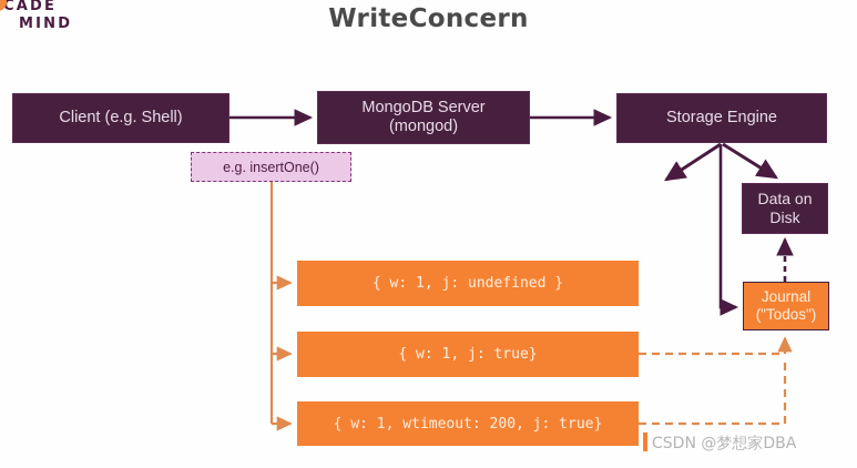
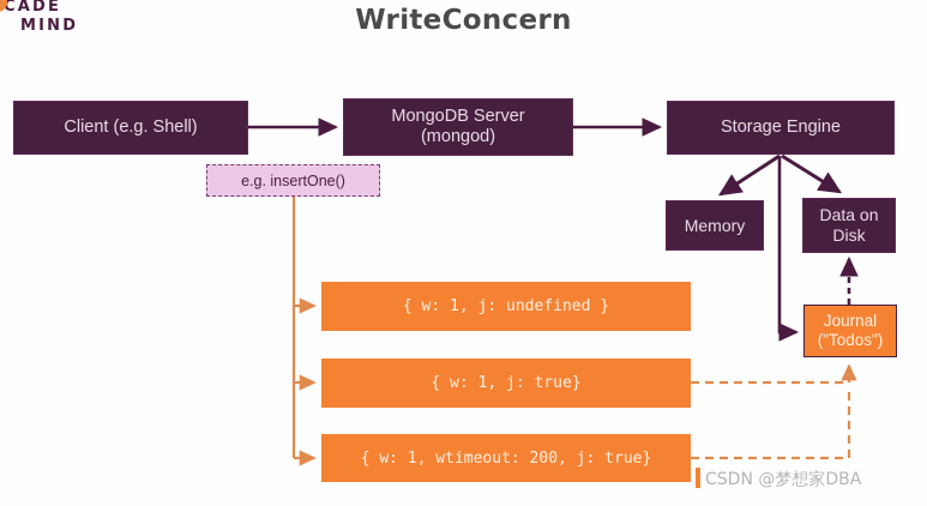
  CADE
  MIND
  WriteConcern
  Client (e.g. Shell)
  MongoDB Server
  (mongod)
  Storage Engine
+ Memory
  Data on
  Disk
  e.g. insertOne()
  Journal
  ("Todos")
  { w: 1, j: undefined }
  { w: 1, j: true}
  { w: 1, wtimeout: 200, j: true}
  CSDN @梦想家DBA
